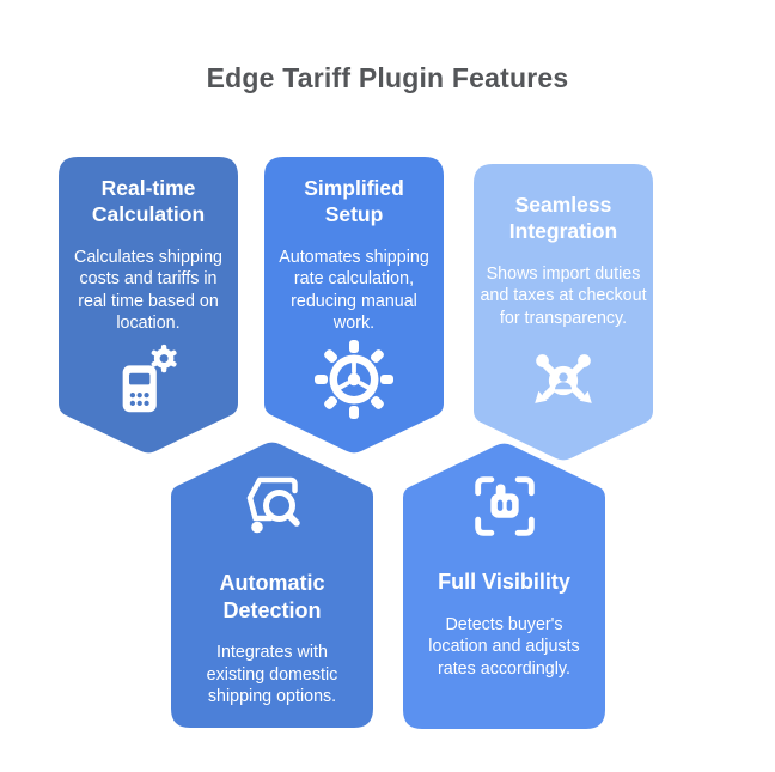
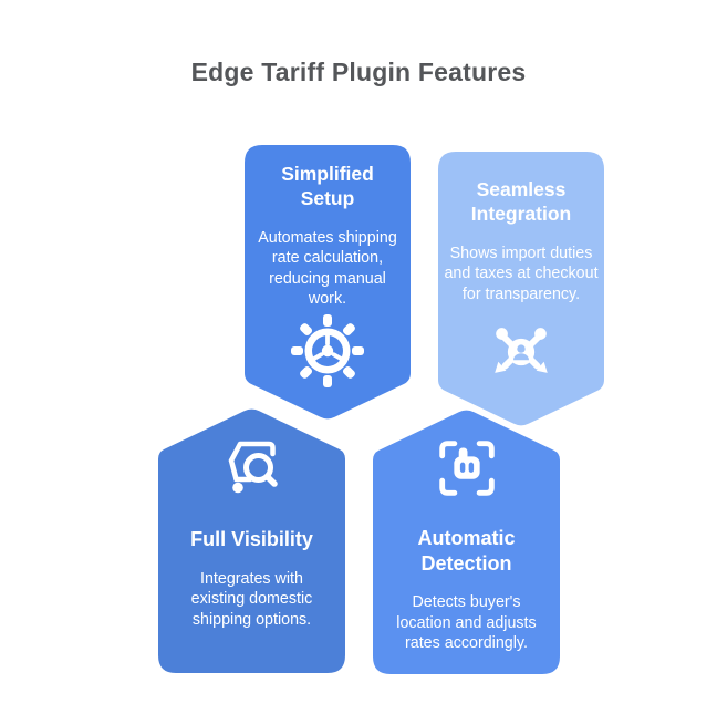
  Edge Tariff Plugin Features
- Real-time Calculation
- Calculates shipping costs and tariffs in real time based on location.
  Simplified Setup
  Automates shipping rate calculation, reducing manual work.
  Seamless Integration
  Shows import duties and taxes at checkout for transparency.
- Automatic Detection
+ Full Visibility
  Integrates with existing domestic shipping options.
- Full Visibility
+ Automatic Detection
  Detects buyer's location and adjusts rates accordingly.
